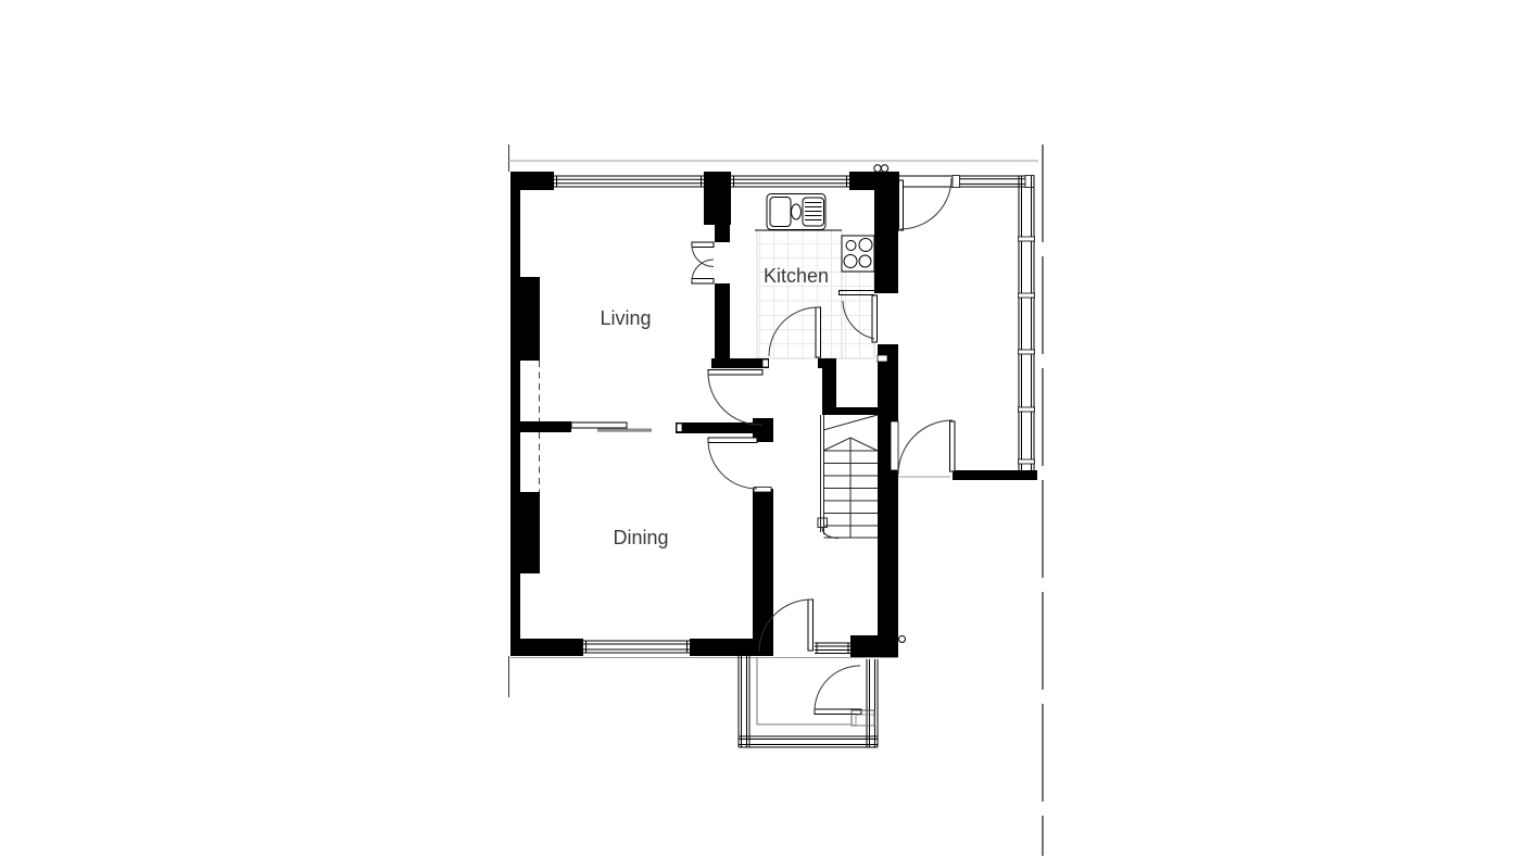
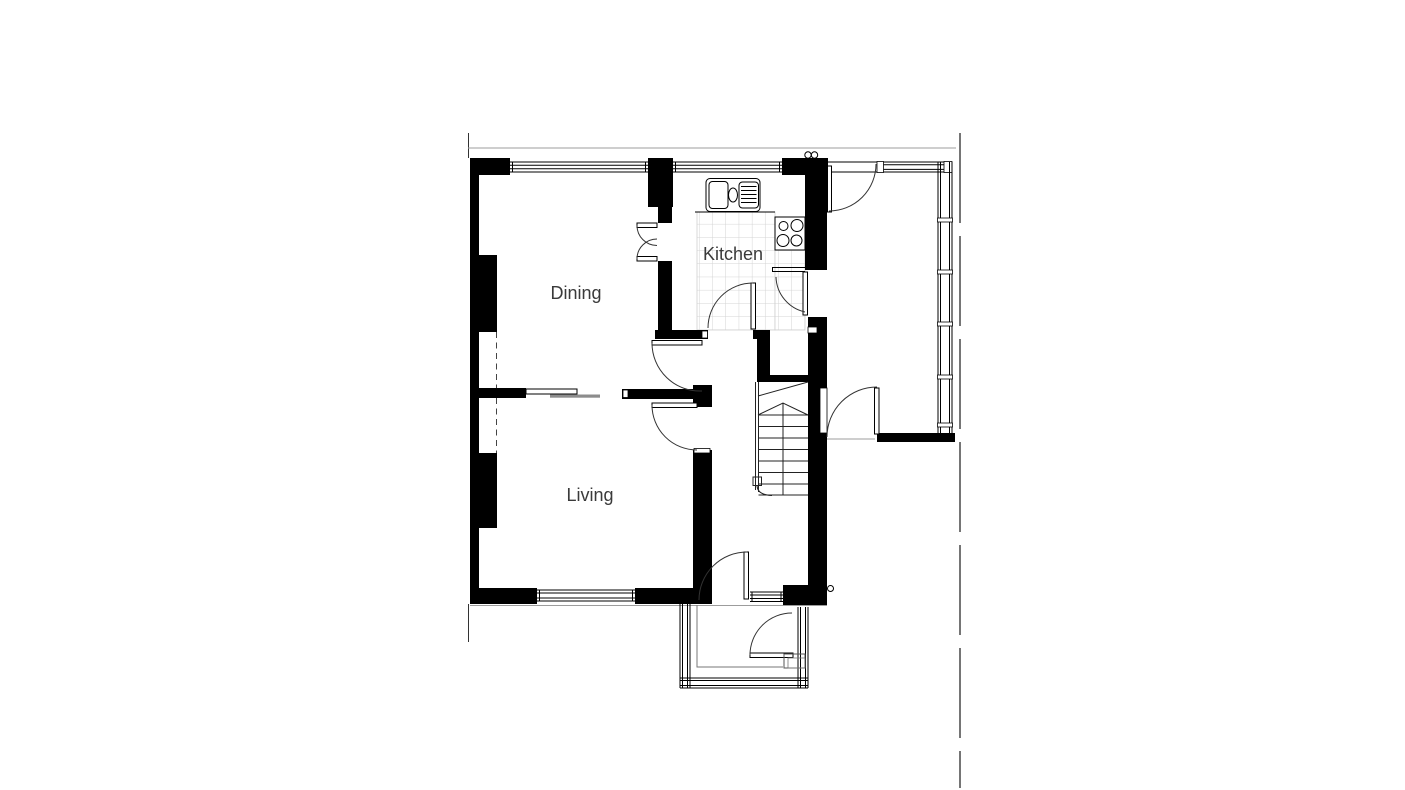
- Living
+ Dining
  Kitchen
- Dining
+ Living
